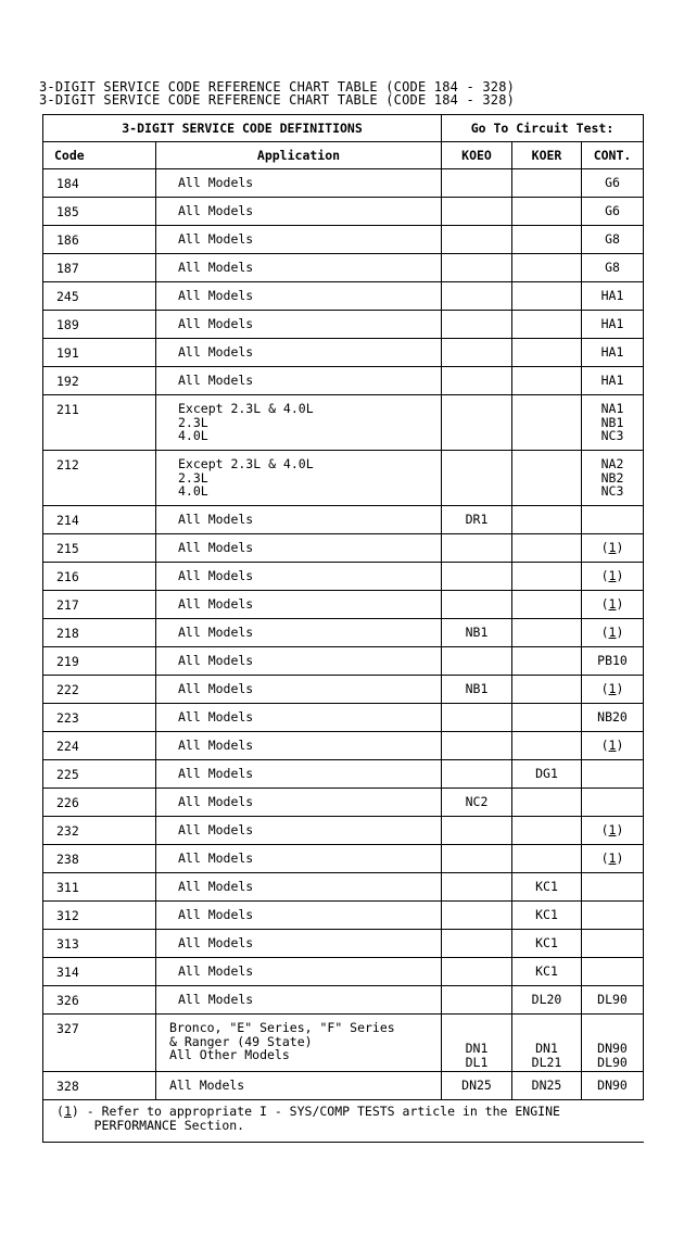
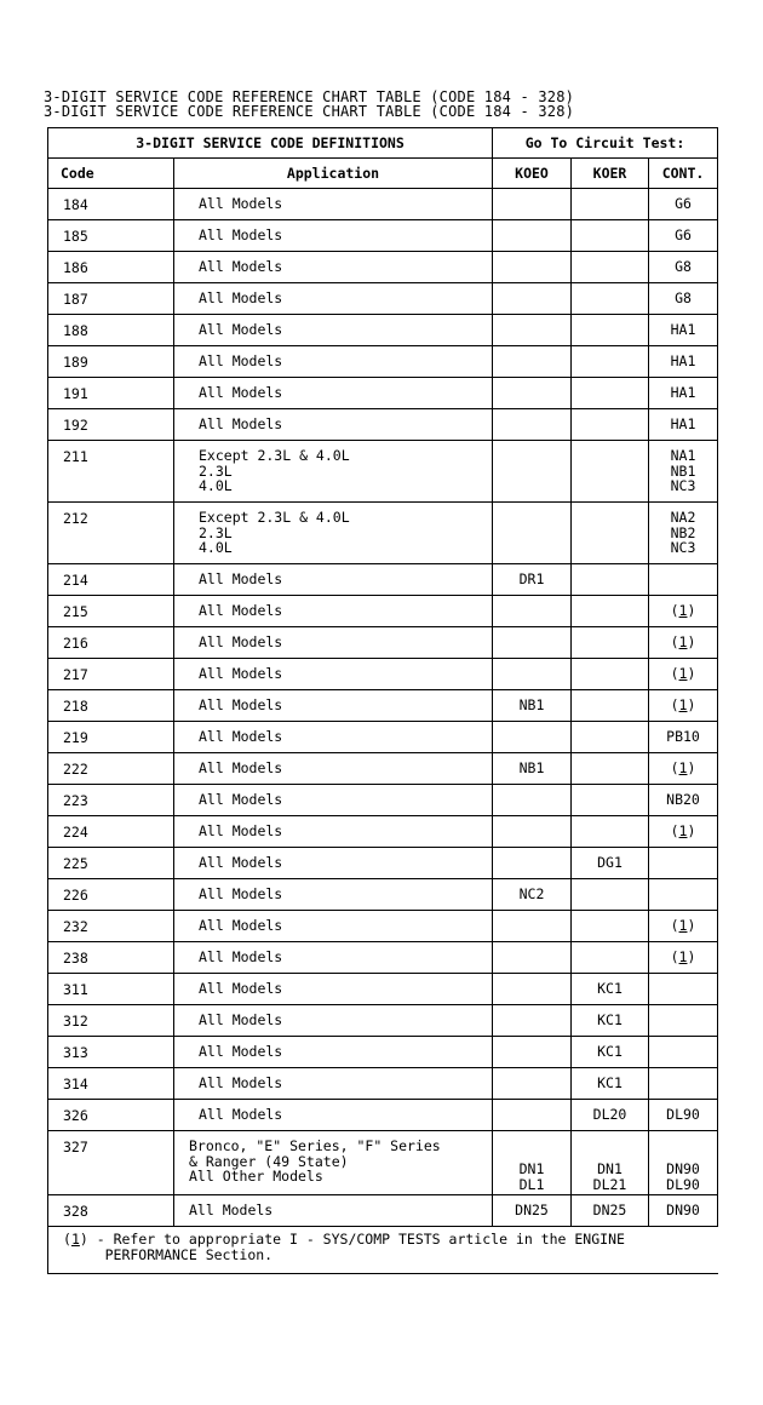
  3-DIGIT SERVICE CODE REFERENCE CHART TABLE (CODE 184 - 328)
  3-DIGIT SERVICE CODE REFERENCE CHART TABLE (CODE 184 - 328)
  3-DIGIT SERVICE CODE DEFINITIONS	Go To Circuit Test:
  Code	Application	KOEO	KOER	CONT.
  184	All Models			G6
  185	All Models			G6
  186	All Models			G8
  187	All Models			G8
- 245	All Models			HA1
+ 188	All Models			HA1
  189	All Models			HA1
  191	All Models			HA1
  192	All Models			HA1
  211	Except 2.3L & 4.0L 2.3L 4.0L			NA1 NB1 NC3
  212	Except 2.3L & 4.0L 2.3L 4.0L			NA2 NB2 NC3
  214	All Models	DR1
  215	All Models			(1)
  216	All Models			(1)
  217	All Models			(1)
  218	All Models	NB1		(1)
  219	All Models			PB10
  222	All Models	NB1		(1)
  223	All Models			NB20
  224	All Models			(1)
  225	All Models		DG1
  226	All Models	NC2
  232	All Models			(1)
  238	All Models			(1)
  311	All Models		KC1
  312	All Models		KC1
  313	All Models		KC1
  314	All Models		KC1
  326	All Models		DL20	DL90
  327	Bronco, "E" Series, "F" Series & Ranger (49 State) All Other Models	DN1 DL1	DN1 DL21	DN90 DL90
  328	All Models	DN25	DN25	DN90
  (1) - Refer to appropriate I - SYS/COMP TESTS article in the ENGINE PERFORMANCE Section.
